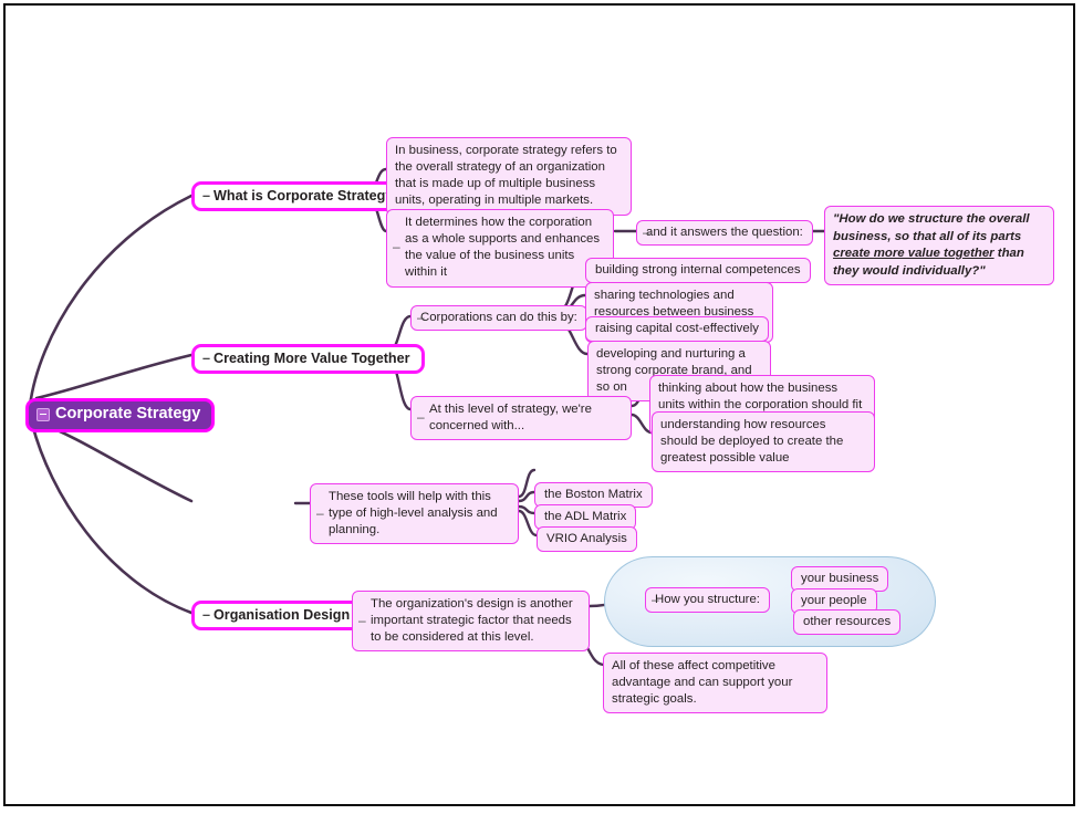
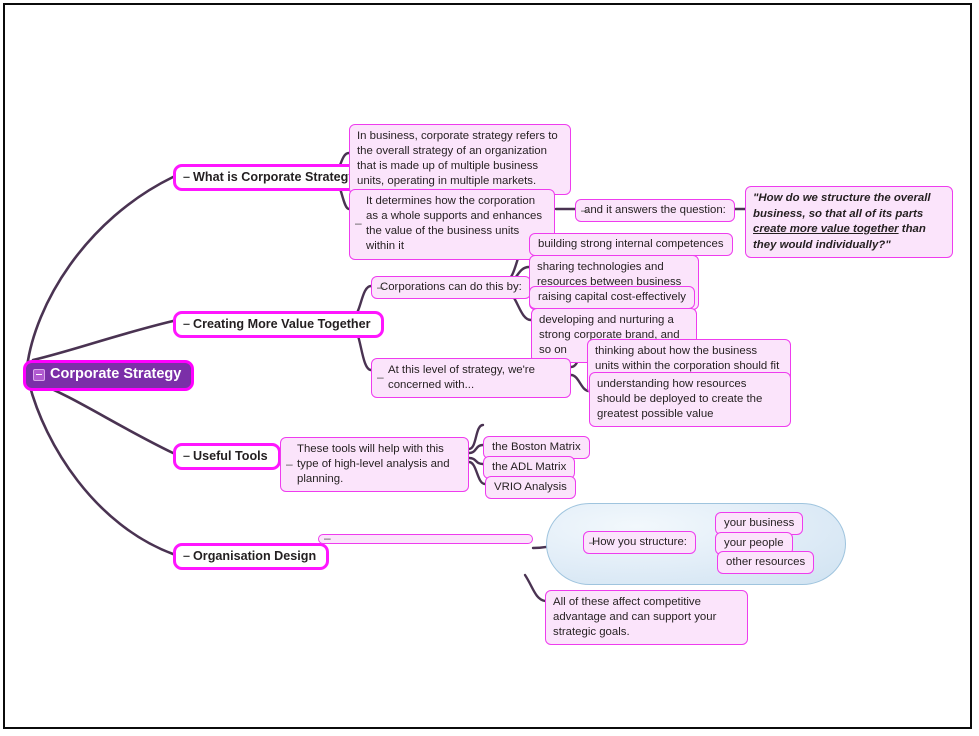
  Corporate Strategy
  – What is Corporate Strateg
  – Creating More Value Together
+ – Useful Tools
  – Organisation Design
  In business, corporate strategy refers to the overall strategy of an organization that is made up of multiple business units, operating in multiple markets.
  –
  It determines how the corporation as a whole supports and enhances the value of the business units within it
  –
  and it answers the question:
  "How do we structure the overall business, so that all of its parts create more value together than they would individually?"
  –
  Corporations can do this by:
  building strong internal competences
  sharing technologies and resources between business
  raising capital cost-effectively
  developing and nurturing a strong corporate brand, and so on
  –
  At this level of strategy, we're concerned with...
  thinking about how the business units within the corporation should fit
  understanding how resources should be deployed to create the greatest possible value
  –
  These tools will help with this type of high-level analysis and planning.
  the Boston Matrix
  the ADL Matrix
  VRIO Analysis
  –
- The organization's design is another important strategic factor that needs to be considered at this level.
  –
  How you structure:
  your business
  your people
  other resources
  All of these affect competitive advantage and can support your strategic goals.
